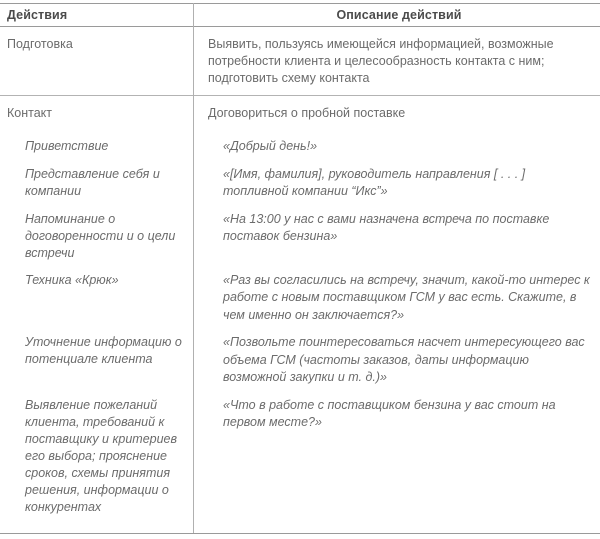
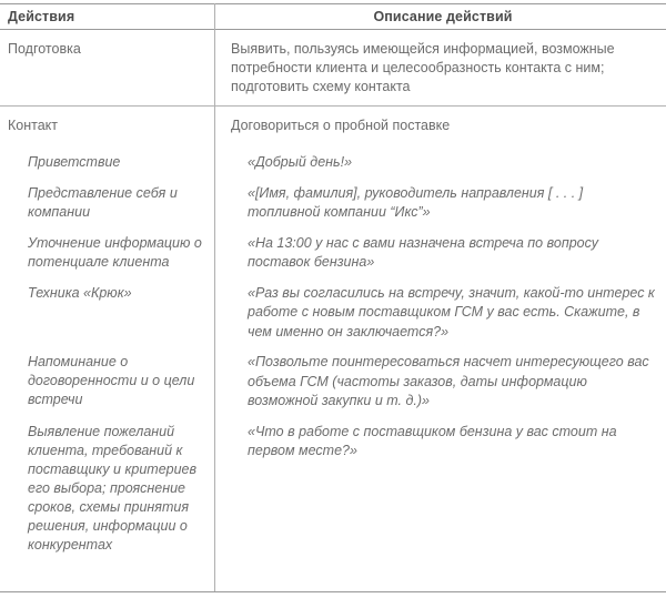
  Действия
  Описание действий
  Подготовка
  Выявить, пользуясь имеющейся информацией, возможные потребности клиента и целесообразность контакта с ним; подготовить схему контакта
  Контакт
  Договориться о пробной поставке
  Приветствие
  «Добрый день!»
  Представление себя и компании
  «[Имя, фамилия], руководитель направления [ . . . ] топливной компании “Икс”»
- Напоминание о договоренности и о цели встречи
+ Уточнение информацию о потенциале клиента
- «На 13:00 у нас с вами назначена встреча по поставке поставок бензина»
+ «На 13:00 у нас с вами назначена встреча по вопросу поставок бензина»
  Техника «Крюк»
  «Раз вы согласились на встречу, значит, какой-то интерес к работе с новым поставщиком ГСМ у вас есть. Скажите, в чем именно он заключается?»
- Уточнение информацию о потенциале клиента
+ Напоминание о договоренности и о цели встречи
  «Позвольте поинтересоваться насчет интересующего вас объема ГСМ (частоты заказов, даты информацию возможной закупки и т. д.)»
  Выявление пожеланий клиента, требований к поставщику и критериев его выбора; прояснение сроков, схемы принятия решения, информации о конкурентах
  «Что в работе с поставщиком бензина у вас стоит на первом месте?»
